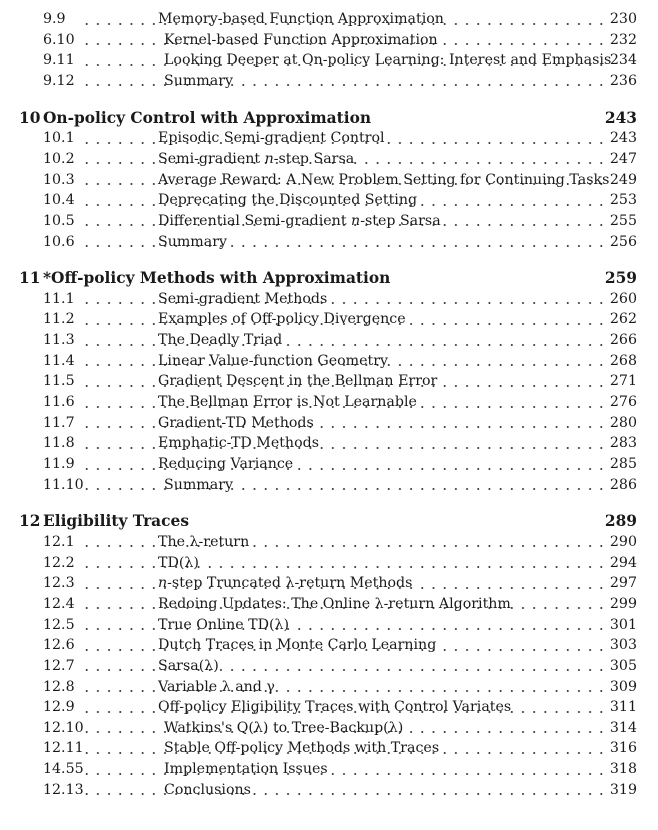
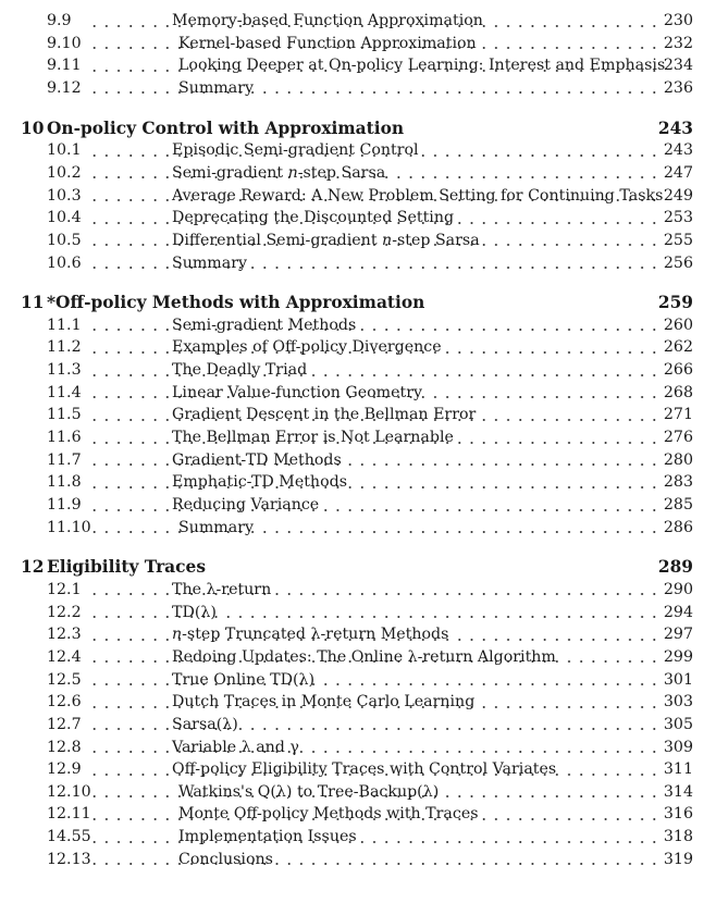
  9.9
  Memory-based Function Approximation
  230
- 6.10
+ 9.10
  Kernel-based Function Approximation
  232
  9.11
  Looking Deeper at On-policy Learning: Interest and Emphasis
  234
  9.12
  Summary
  236
  10
  On-policy Control with Approximation
  243
  10.1
  Episodic Semi-gradient Control
  243
  10.2
  Semi-gradient n-step Sarsa
  247
  10.3
  Average Reward: A New Problem Setting for Continuing Tasks
  249
  10.4
  Deprecating the Discounted Setting
  253
  10.5
  Differential Semi-gradient n-step Sarsa
  255
  10.6
  Summary
  256
  11
  *Off-policy Methods with Approximation
  259
  11.1
  Semi-gradient Methods
  260
  11.2
  Examples of Off-policy Divergence
  262
  11.3
  The Deadly Triad
  266
  11.4
  Linear Value-function Geometry
  268
  11.5
  Gradient Descent in the Bellman Error
  271
  11.6
  The Bellman Error is Not Learnable
  276
  11.7
  Gradient-TD Methods
  280
  11.8
  Emphatic-TD Methods
  283
  11.9
  Reducing Variance
  285
  11.10
  Summary
  286
  12
  Eligibility Traces
  289
  12.1
  The λ-return
  290
  12.2
  TD(λ)
  294
  12.3
  n-step Truncated λ-return Methods
  297
  12.4
  Redoing Updates: The Online λ-return Algorithm
  299
  12.5
  True Online TD(λ)
  301
  12.6
  Dutch Traces in Monte Carlo Learning
  303
  12.7
  Sarsa(λ)
  305
  12.8
  Variable λ and γ
  309
  12.9
  Off-policy Eligibility Traces with Control Variates
  311
  12.10
  Watkins's Q(λ) to Tree-Backup(λ)
  314
  12.11
- Stable Off-policy Methods with Traces
+ Monte Off-policy Methods with Traces
  316
  14.55
  Implementation Issues
  318
  12.13
  Conclusions
  319
